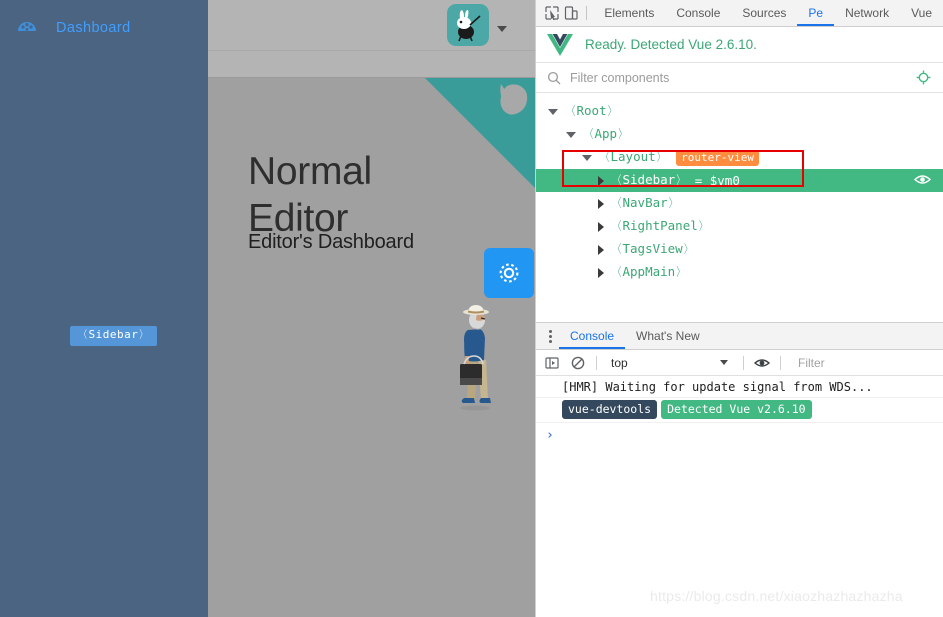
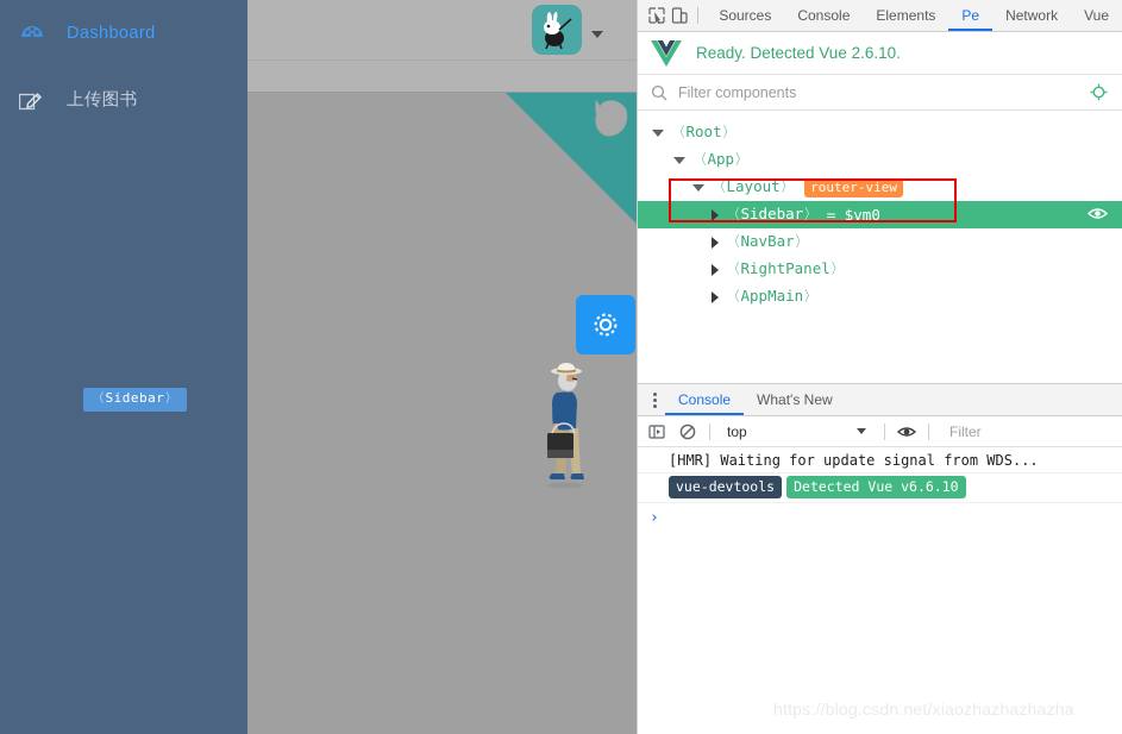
  Dashboard
+ 上传图书
  〈Sidebar〉
- Normal
- Editor
- Editor's Dashboard
- Elements
+ Sources
  Console
- Sources
+ Elements
  Pe
  Network
  Vue
  Ready. Detected Vue 2.6.10.
  Filter components
  〈Root〉
  〈App〉
  〈Layout〉
  router-view
  〈Sidebar〉
  = $vm0
  〈NavBar〉
  〈RightPanel〉
- 〈TagsView〉
  〈AppMain〉
  Console
  What's New
  top
  Filter
  [HMR] Waiting for update signal from WDS...
  vue-devtools
- Detected Vue v2.6.10
+ Detected Vue v6.6.10
  ›
